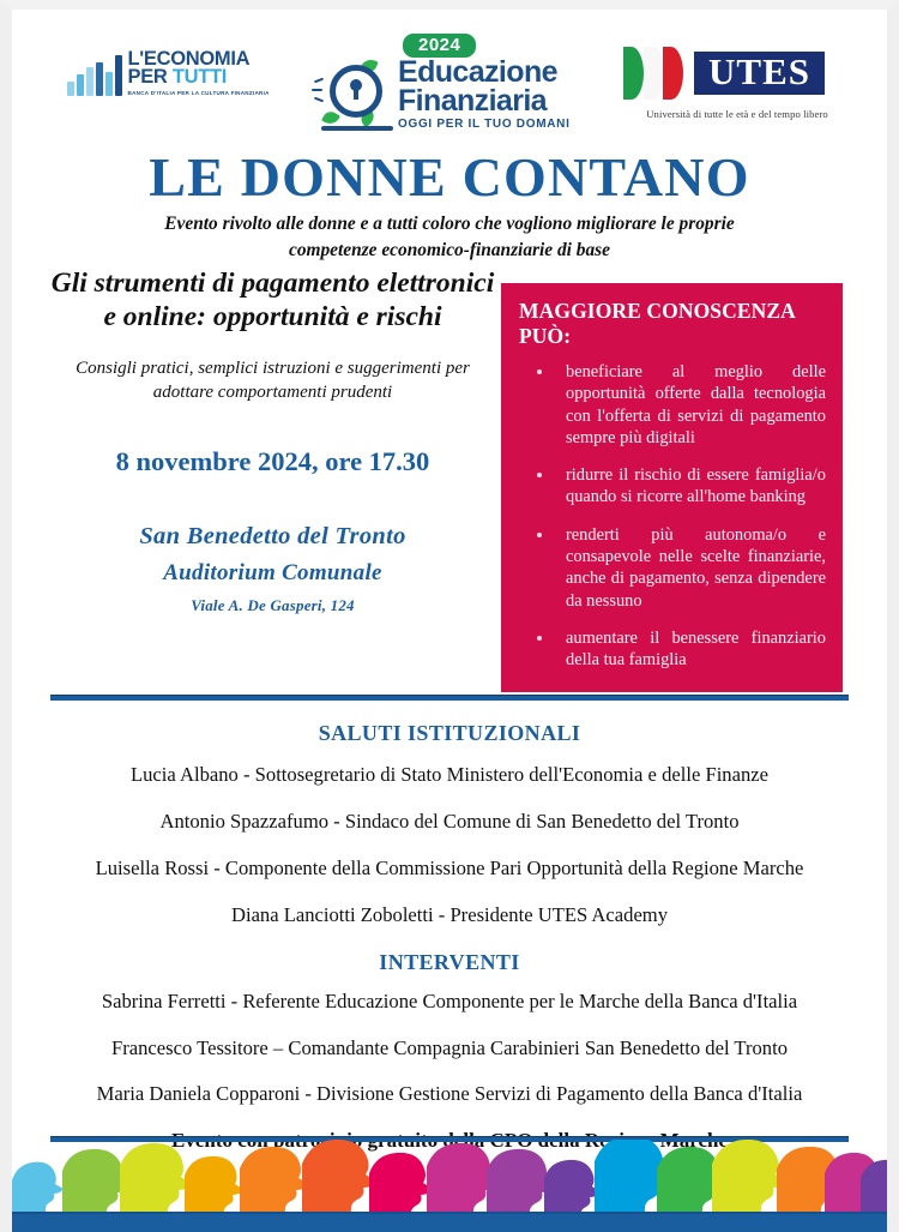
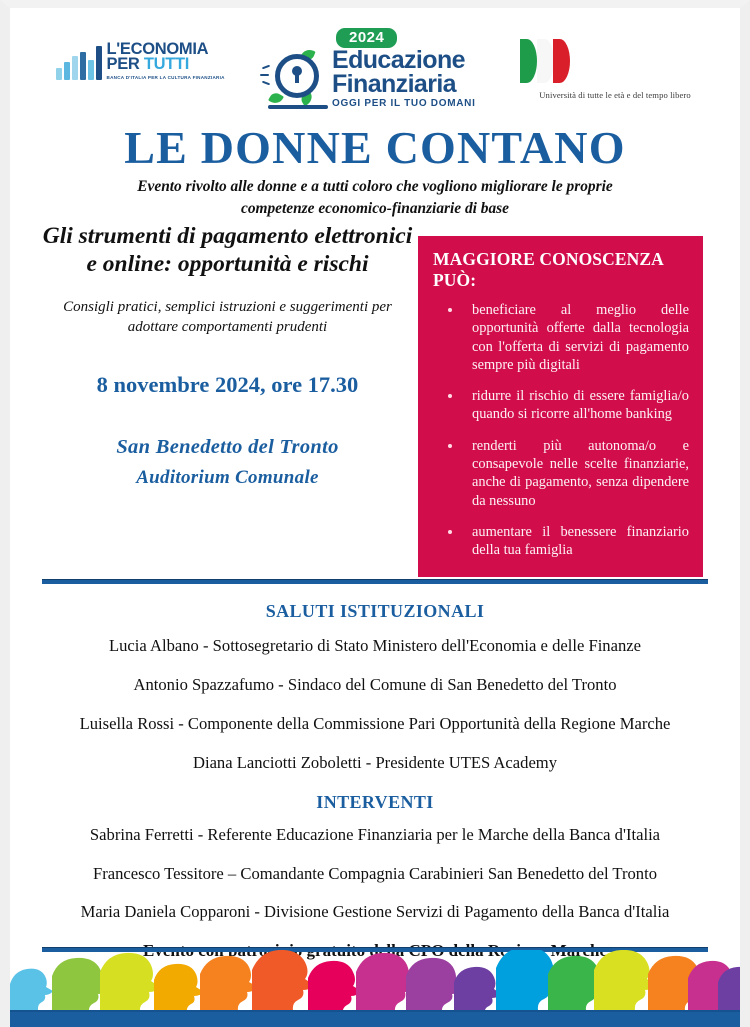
  L'ECONOMIA
  PER TUTTI
  2024
  Educazione
  Finanziaria
  OGGI PER IL TUO DOMANI
- UTES
  Università di tutte le età e del tempo libero
  LE DONNE CONTANO
  Evento rivolto alle donne e a tutti coloro che vogliono migliorare le proprie competenze economico-finanziarie di base
  Gli strumenti di pagamento elettronici e online: opportunità e rischi
  Consigli pratici, semplici istruzioni e suggerimenti per adottare comportamenti prudenti
  8 novembre 2024, ore 17.30
  San Benedetto del Tronto
  Auditorium Comunale
- Viale A. De Gasperi, 124
  MAGGIORE CONOSCENZA PUÒ:
  beneficiare al meglio delle opportunità offerte dalla tecnologia con l'offerta di servizi di pagamento sempre più digitali
  ridurre il rischio di essere famiglia/o quando si ricorre all'home banking
  renderti più autonoma/o e consapevole nelle scelte finanziarie, anche di pagamento, senza dipendere da nessuno
  aumentare il benessere finanziario della tua famiglia
  SALUTI ISTITUZIONALI
  Lucia Albano - Sottosegretario di Stato Ministero dell'Economia e delle Finanze
  Antonio Spazzafumo - Sindaco del Comune di San Benedetto del Tronto
  Luisella Rossi - Componente della Commissione Pari Opportunità della Regione Marche
  Diana Lanciotti Zoboletti - Presidente UTES Academy
  INTERVENTI
- Sabrina Ferretti - Referente Educazione Componente per le Marche della Banca d'Italia
+ Sabrina Ferretti - Referente Educazione Finanziaria per le Marche della Banca d'Italia
  Francesco Tessitore – Comandante Compagnia Carabinieri San Benedetto del Tronto
  Maria Daniela Copparoni - Divisione Gestione Servizi di Pagamento della Banca d'Italia
